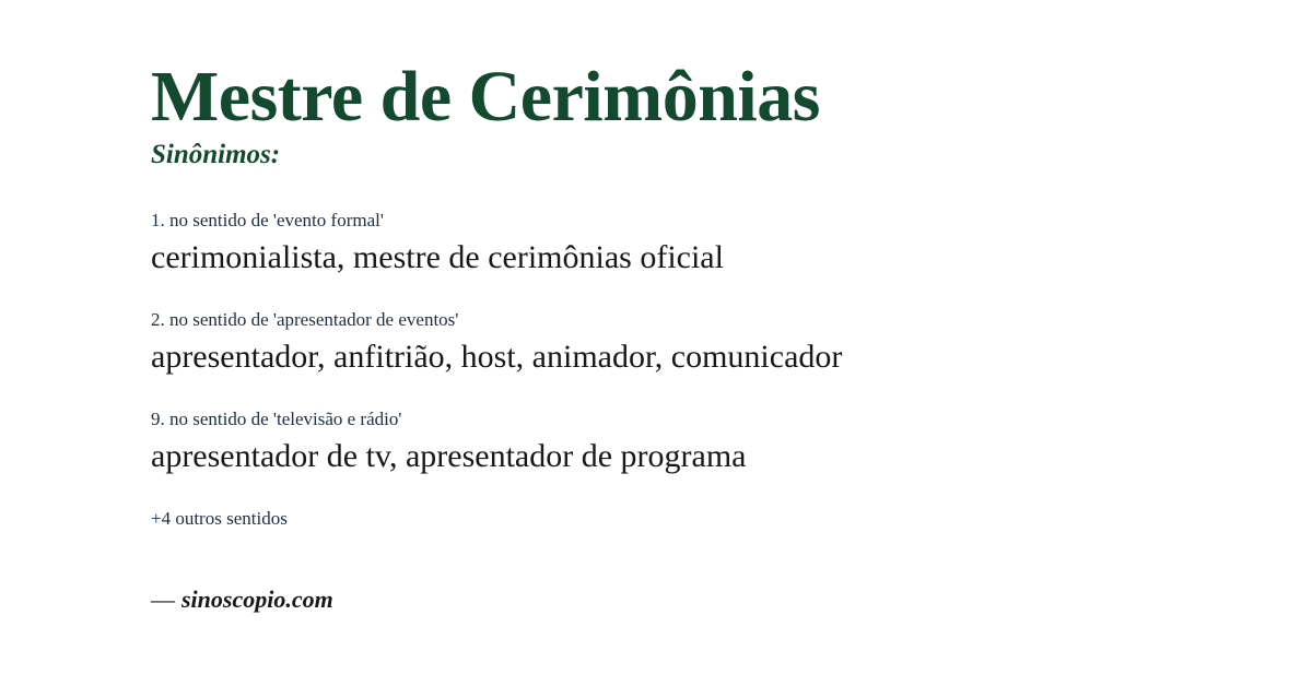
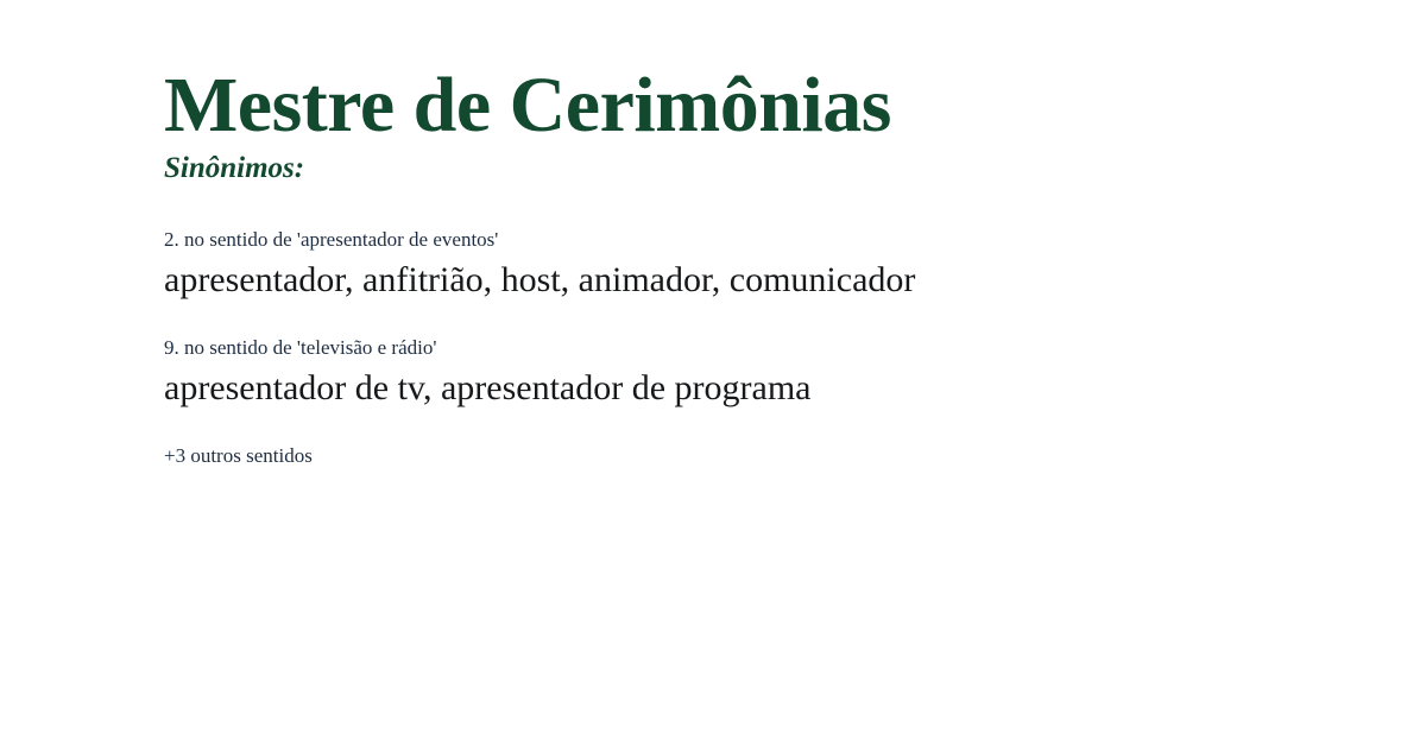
  Mestre de Cerimônias
  Sinônimos:
- 1. no sentido de 'evento formal'
- cerimonialista, mestre de cerimônias oficial
  2. no sentido de 'apresentador de eventos'
  apresentador, anfitrião, host, animador, comunicador
  9. no sentido de 'televisão e rádio'
  apresentador de tv, apresentador de programa
- +4 outros sentidos
+ +3 outros sentidos
- — sinoscopio.com
